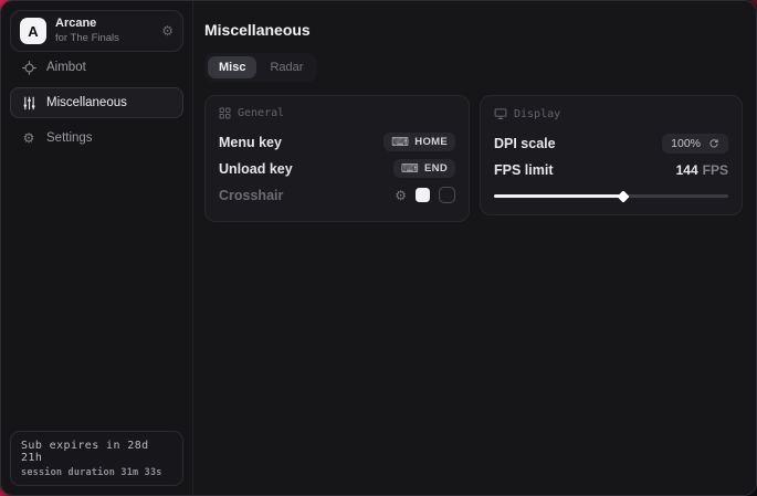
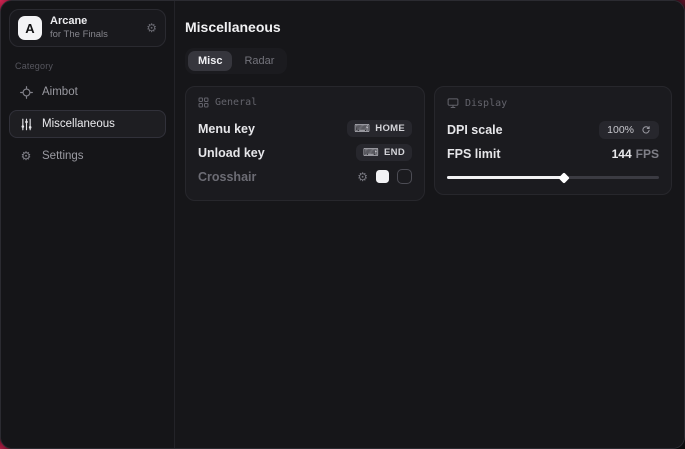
  A
  Arcane
  for The Finals
  ⚙
+ Category
  Aimbot
  Miscellaneous
  ⚙
  Settings
- Sub expires in 28d 21h
- session duration 31m 33s
  Miscellaneous
  Misc
  Radar
  General
  Menu key
  ⌨
  HOME
  Unload key
  ⌨
  END
  Crosshair
  ⚙
  Display
  DPI scale
  100%
  FPS limit
  144 FPS
